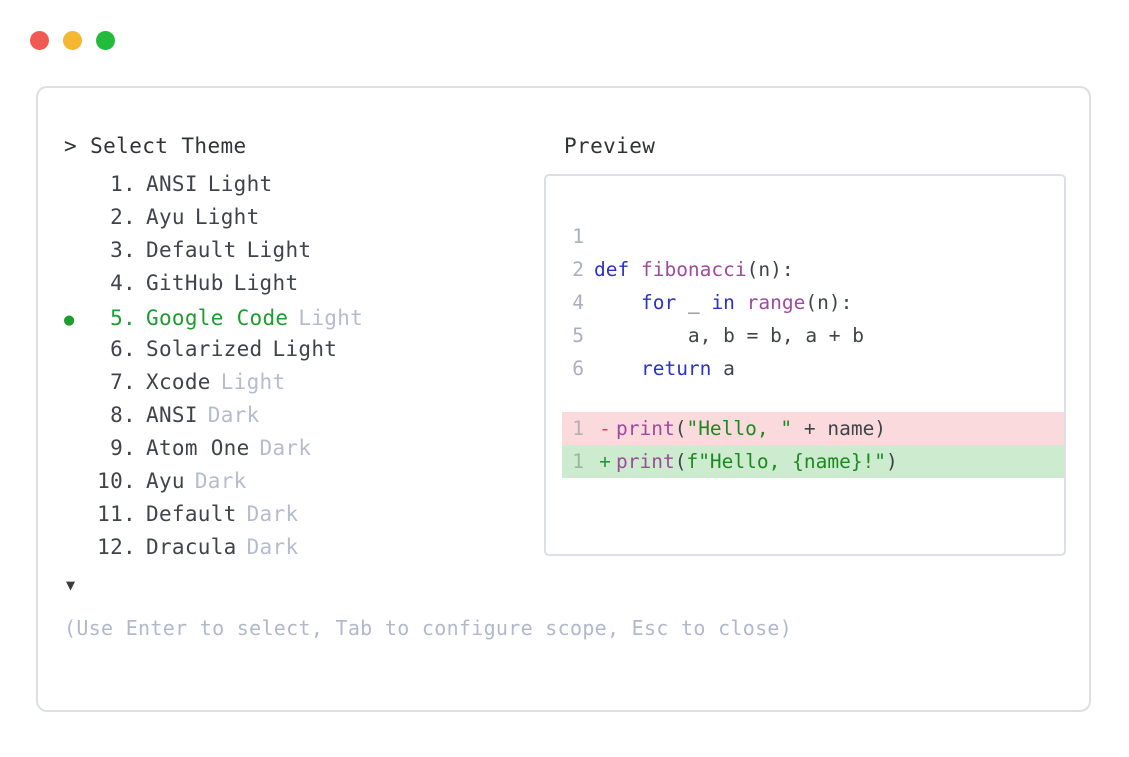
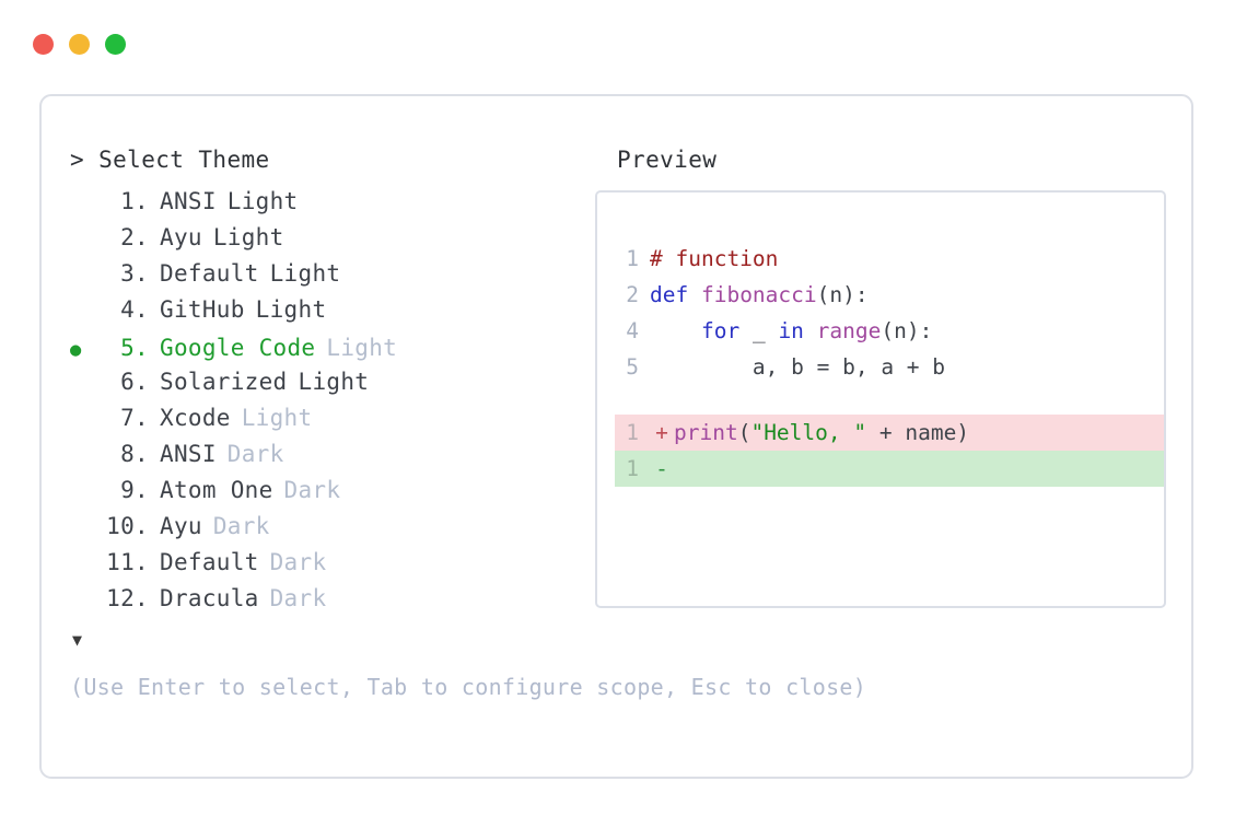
  > Select Theme
  Preview
  1.
  ANSI
  Light
  2.
  Ayu
  Light
  3.
  Default
  Light
  4.
  GitHub
  Light
  ●
  5.
  Google Code
  Light
  6.
  Solarized
  Light
  7.
  Xcode
  Light
  8.
  ANSI
  Dark
  9.
  Atom One
  Dark
  10.
  Ayu
  Dark
  11.
  Default
  Dark
  12.
  Dracula
  Dark
  ▼
  1
+ # function
  2
  def fibonacci(n):
  4
  for _ in range(n):
  5
  a, b = b, a + b
- 6
- return a
  1
- -
+ +
  print("Hello, " + name)
  1
- +
+ -
- print(f"Hello, {name}!")
  (Use Enter to select, Tab to configure scope, Esc to close)
